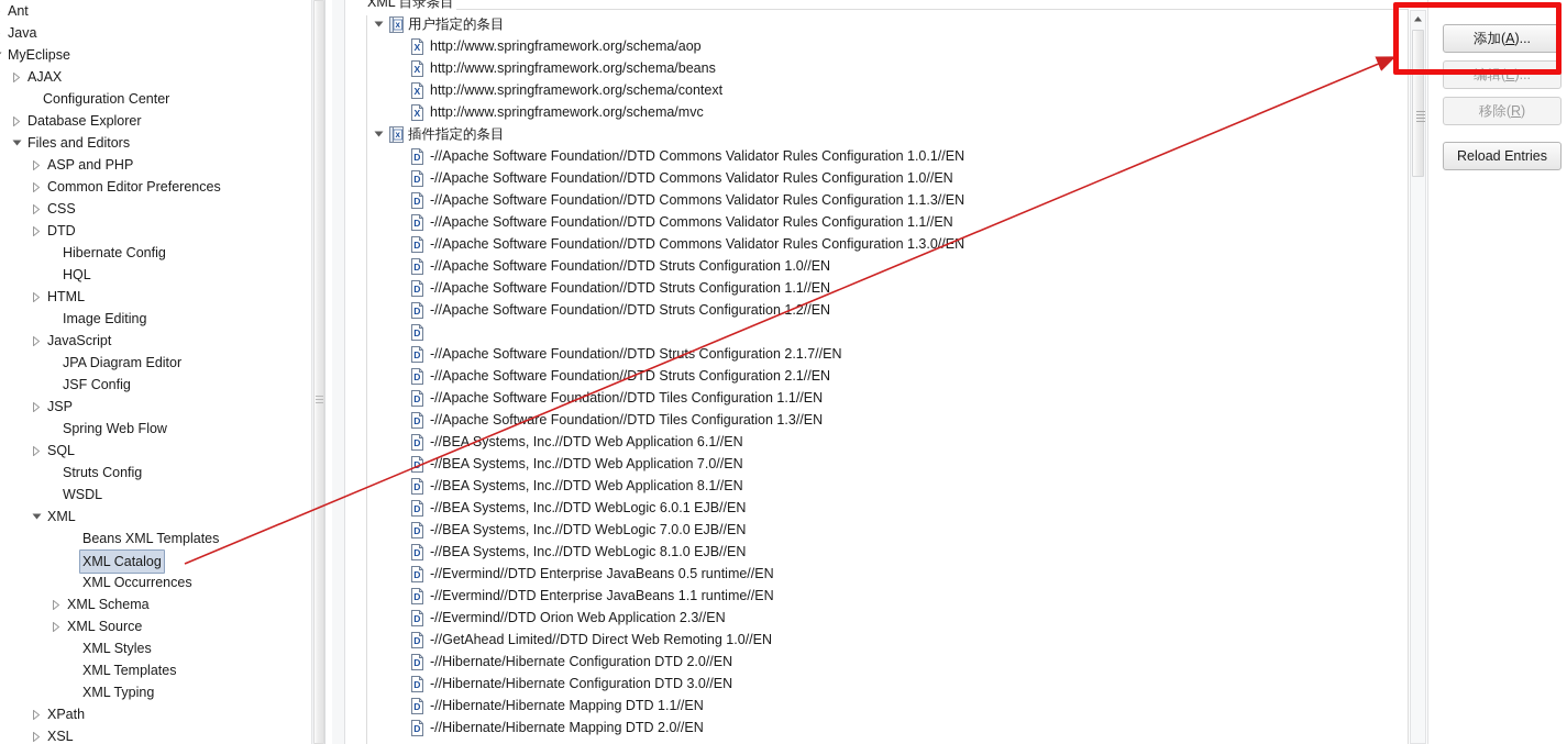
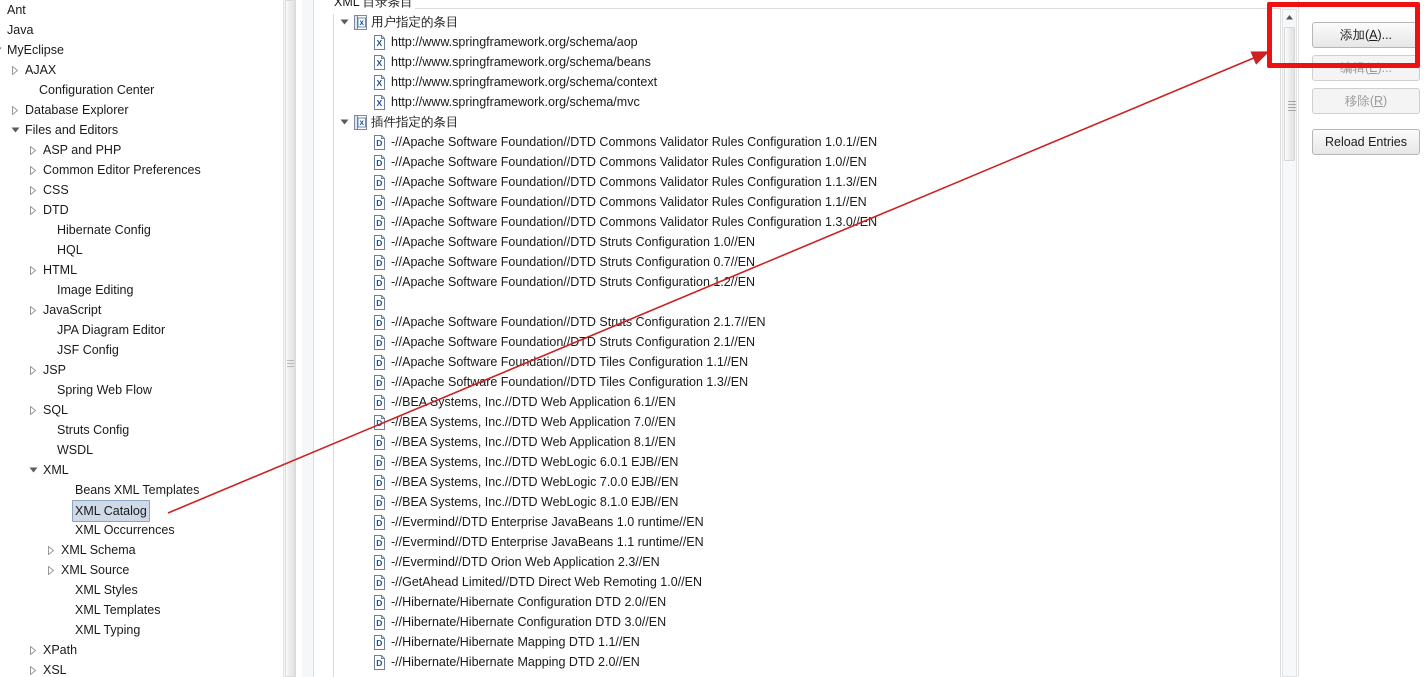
  Ant
  Java
  MyEclipse
  AJAX
  Configuration Center
  Database Explorer
  Files and Editors
  ASP and PHP
  Common Editor Preferences
  CSS
  DTD
  Hibernate Config
  HQL
  HTML
  Image Editing
  JavaScript
  JPA Diagram Editor
  JSF Config
  JSP
  Spring Web Flow
  SQL
  Struts Config
  WSDL
  XML
  Beans XML Templates
  XML Catalog
  XML Occurrences
  XML Schema
  XML Source
  XML Styles
  XML Templates
  XML Typing
  XPath
  XSL
  XML 目录条目
  x
  用户指定的条目
  X
  http://www.springframework.org/schema/aop
  X
  http://www.springframework.org/schema/beans
  X
  http://www.springframework.org/schema/context
  X
  http://www.springframework.org/schema/mvc
  x
  插件指定的条目
  D
  -//Apache Software Foundation//DTD Commons Validator Rules Configuration 1.0.1//EN
  D
  -//Apache Software Foundation//DTD Commons Validator Rules Configuration 1.0//EN
  D
  -//Apache Software Foundation//DTD Commons Validator Rules Configuration 1.1.3//EN
  D
  -//Apache Software Foundation//DTD Commons Validator Rules Configuration 1.1//EN
  D
  -//Apache Software Foundation//DTD Commons Validator Rules Configuration 1.3.0//N
  D
  -//Apache Software Foundation//DTD Struts Configuration 1.0//EN
  D
- -//Apache Software Foundation//DTD Struts Configuration 1.1//EN
+ -//Apache Software Foundation//DTD Struts Configuration 0.7//EN
  D
  -//Apache Software Foundation//DTD Struts Configuration 1.2//EN
  D
  D
  -//Apache Software Foundation//DTD Strus Configuration 2.1.7//EN
  D
  -//Apache Software Foundation//TD Struts Configuration 2.1//EN
  D
  -//Apache Software Foundation//DTD Tiles Configuration 1.1//EN
  D
  -//Apache Software Foundation//DTD Tiles Configuration 1.3//EN
  D
  -//BEAystems, Inc.//DTD Web Application 6.1//EN
  D
  -//BEA Systems, Inc.//DTD Web Application 7.0//EN
  D
  -//BEA Systems, Inc.//DTD Web Application 8.1//EN
  D
  -//BEA Systems, Inc.//DTD WebLogic 6.0.1 EJB//EN
  D
  -//BEA Systems, Inc.//DTD WebLogic 7.0.0 EJB//EN
  D
  -//BEA Systems, Inc.//DTD WebLogic 8.1.0 EJB//EN
  D
- -//Evermind//DTD Enterprise JavaBeans 0.5 runtime//EN
+ -//Evermind//DTD Enterprise JavaBeans 1.0 runtime//EN
  D
  -//Evermind//DTD Enterprise JavaBeans 1.1 runtime//EN
  D
  -//Evermind//DTD Orion Web Application 2.3//EN
  D
  -//GetAhead Limited//DTD Direct Web Remoting 1.0//EN
  D
  -//Hibernate/Hibernate Configuration DTD 2.0//EN
  D
  -//Hibernate/Hibernate Configuration DTD 3.0//EN
  D
  -//Hibernate/Hibernate Mapping DTD 1.1//EN
  D
  -//Hibernate/Hibernate Mapping DTD 2.0//EN
  添加(A)...
  编辑(E)...
  移除(R)
  Reload Entries
